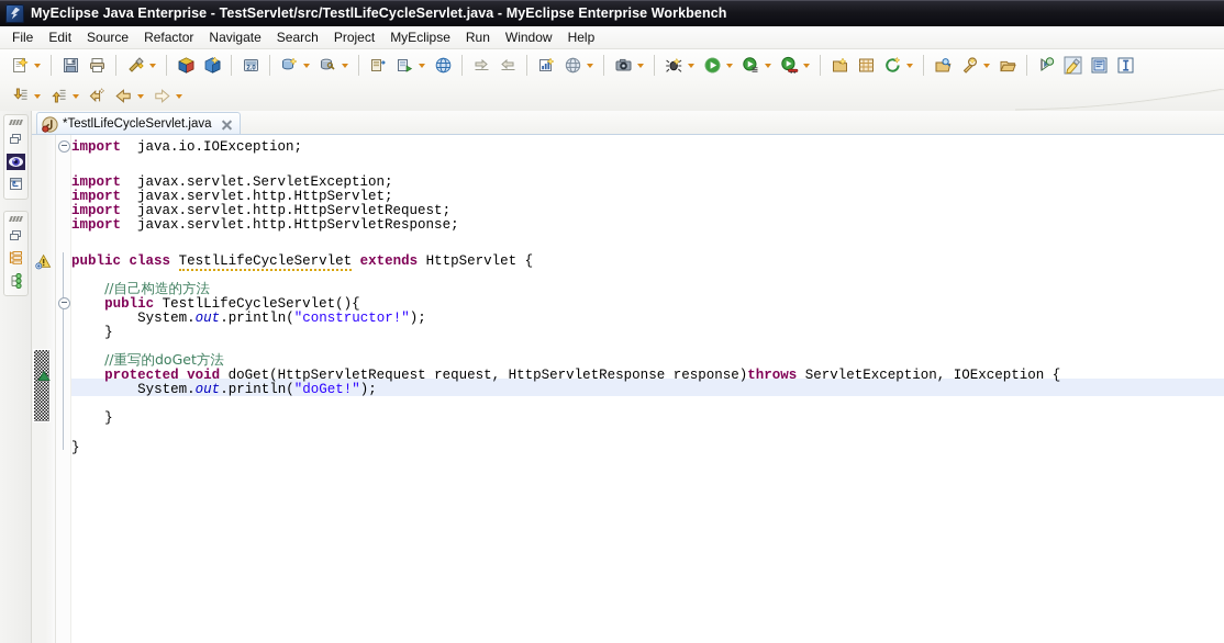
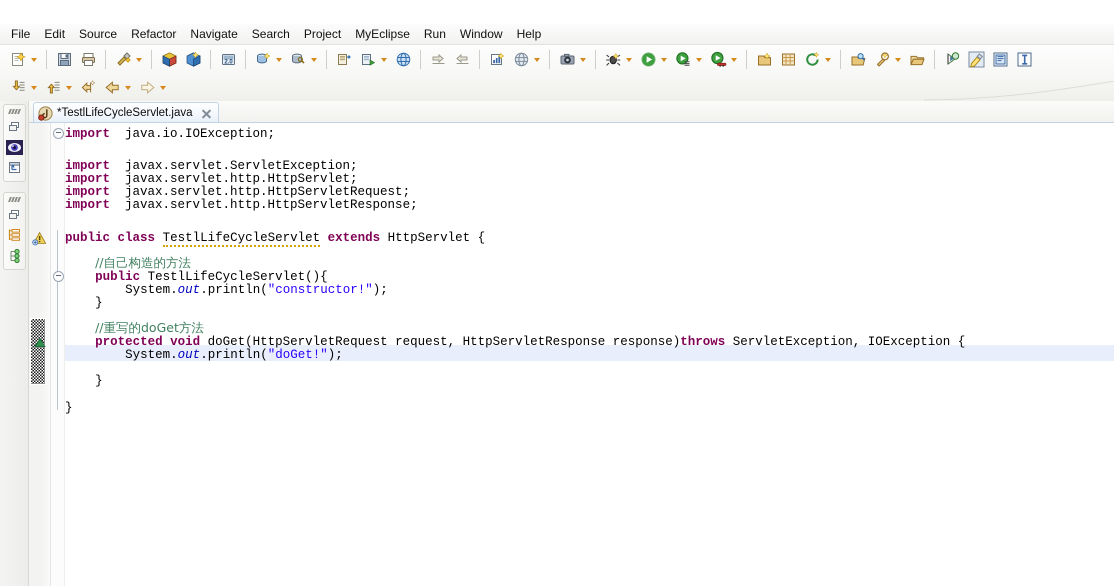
- MyEclipse Java Enterprise - TestServlet/src/TestlLifeCycleServlet.java - MyEclipse Enterprise Workbench
  File
  Edit
  Source
  Refactor
  Navigate
  Search
  Project
  MyEclipse
  Run
  Window
  Help
  *TestlLifeCycleServlet.java
  import java.io.IOException;
  import javax.servlet.ServletException;
  import javax.servlet.http.HttpServlet;
  import javax.servlet.http.HttpServletRequest;
  import javax.servlet.http.HttpServletResponse;
  public class TestlLifeCycleServlet extends HttpServlet {
  //自己构造的方法
  public TestlLifeCycleServlet(){
  System.out.println("constructor!");
  }
  //重写的doGet方法
  protected void doGet(HttpServletRequest request, HttpServletResponse response)throws ServletException, IOException {
  System.out.println("doGet!");
  }
  }
